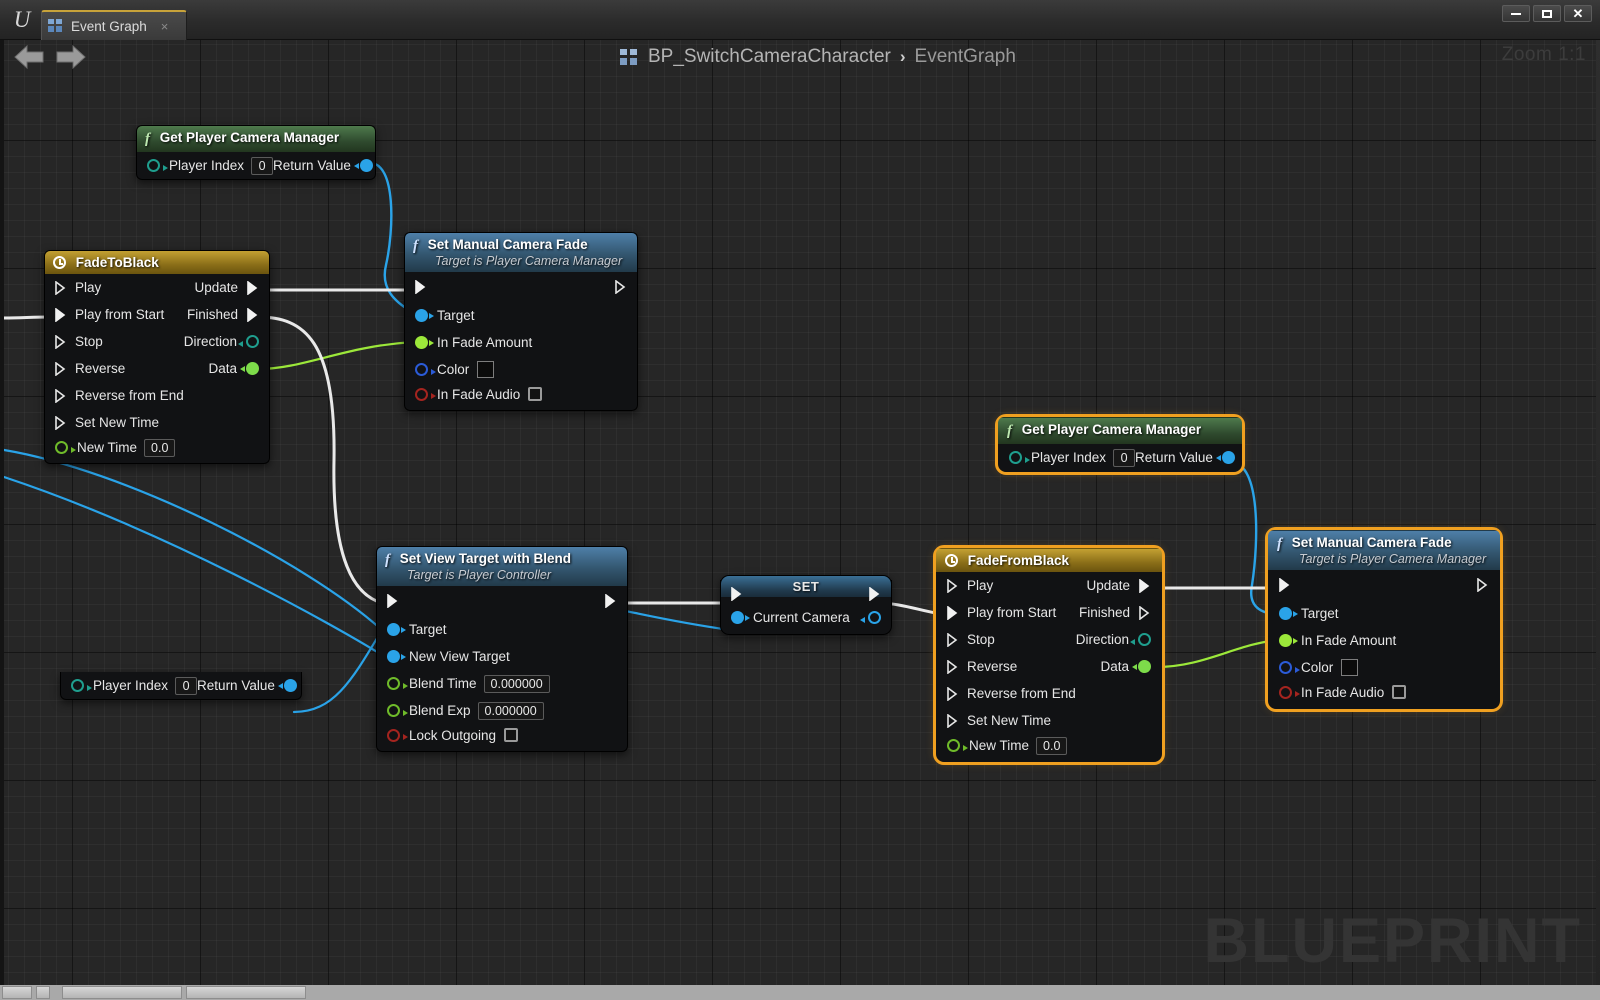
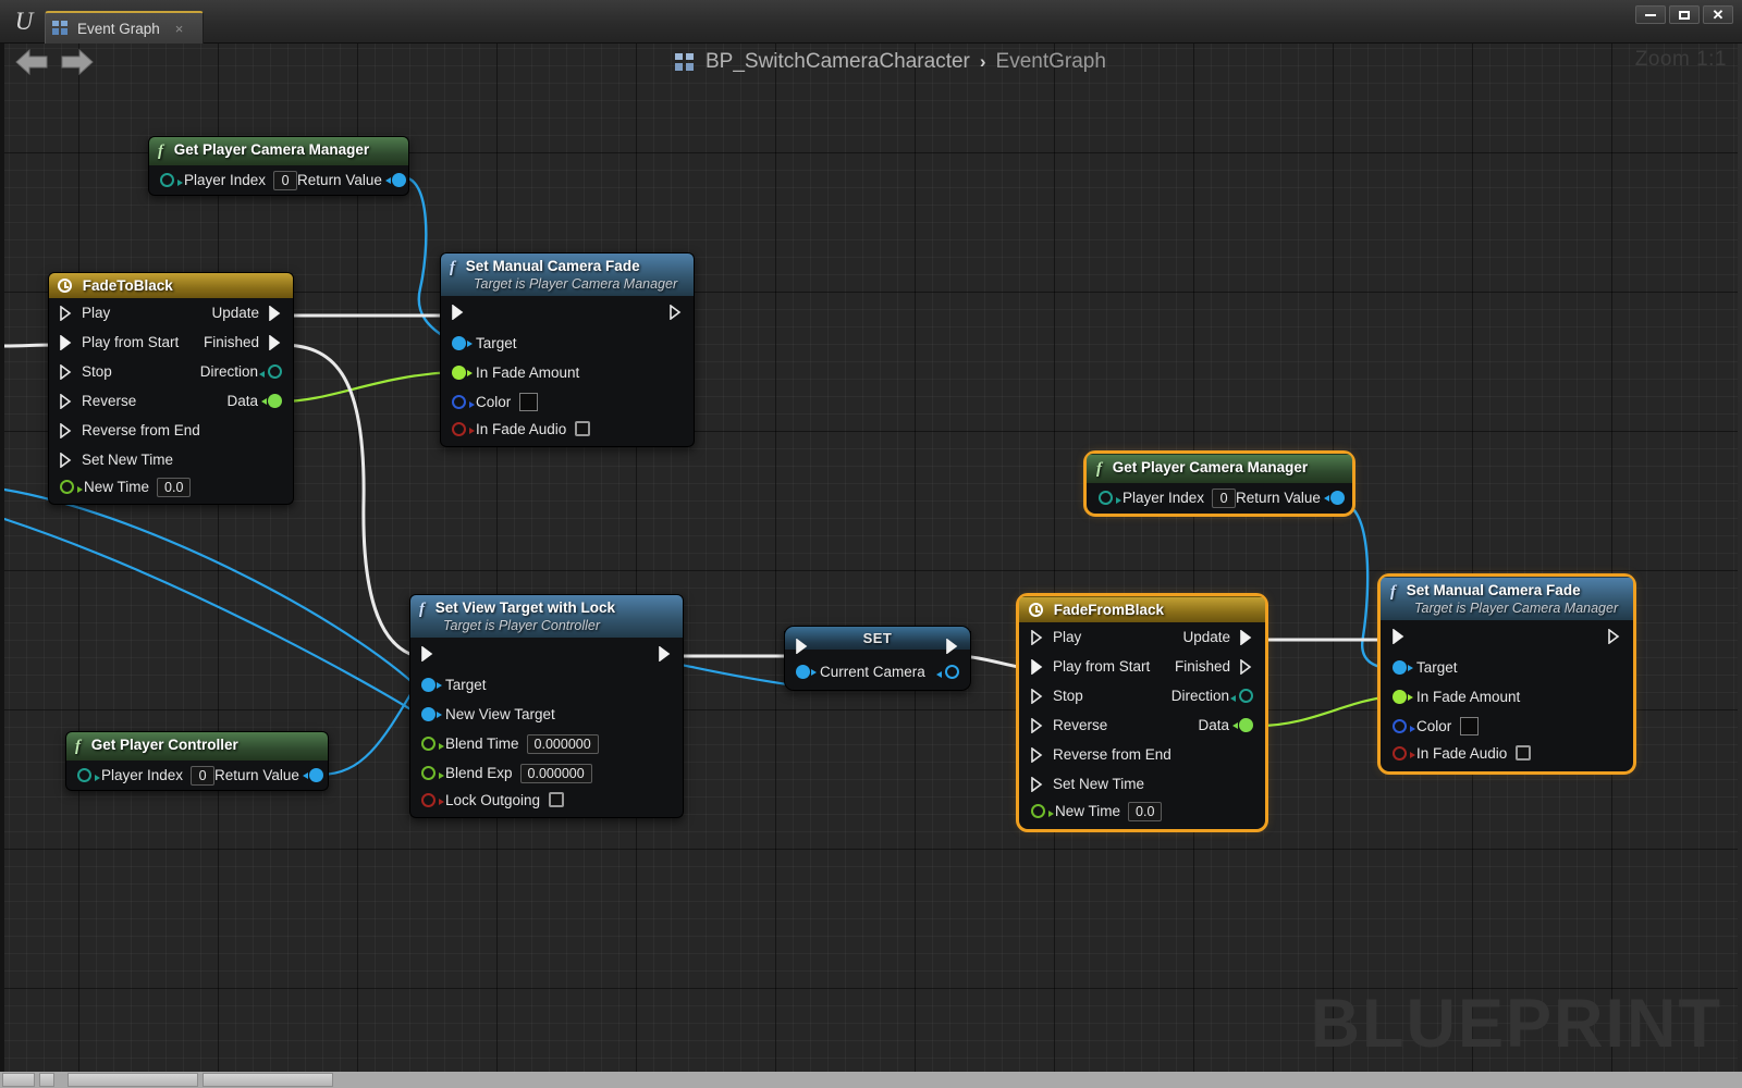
  U
  Event Graph
  ×
  ✕
  f Get Player Camera Manager
  Player Index
  0
  Return Value
  FadeToBlack
  Play
  Update
  Play from Start
  Finished
  Stop
  Direction
  Reverse
  Data
  Reverse from End
  Set New Time
  New Time
  0.0
  f Set Manual Camera Fade
  Target is Player Camera Manager
  Target
  In Fade Amount
  Color
  In Fade Audio
- f Set View Target with Blend
+ f Set View Target with Lock
  Target is Player Controller
  Target
  New View Target
  Blend Time
  0.000000
  Blend Exp
  0.000000
  Lock Outgoing
+ f Get Player Controller
  Player Index
  0
  Return Value
  SET
  Current Camera
  f Get Player Camera Manager
  Player Index
  0
  Return Value
  FadeFromBlack
  Play
  Update
  Play from Start
  Finished
  Stop
  Direction
  Reverse
  Data
  Reverse from End
  Set New Time
  New Time
  0.0
  f Set Manual Camera Fade
  Target is Player Camera Manager
  Target
  In Fade Amount
  Color
  In Fade Audio
  BLUEPRINT
  BP_SwitchCameraCharacter
  ›
  EventGraph
